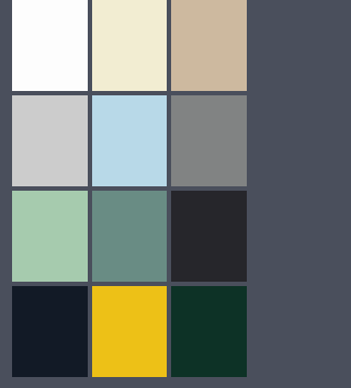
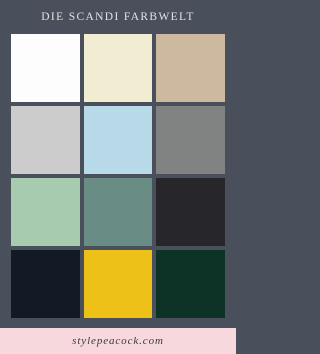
+ DIE SCANDI FARBWELT
+ stylepeacock.com
